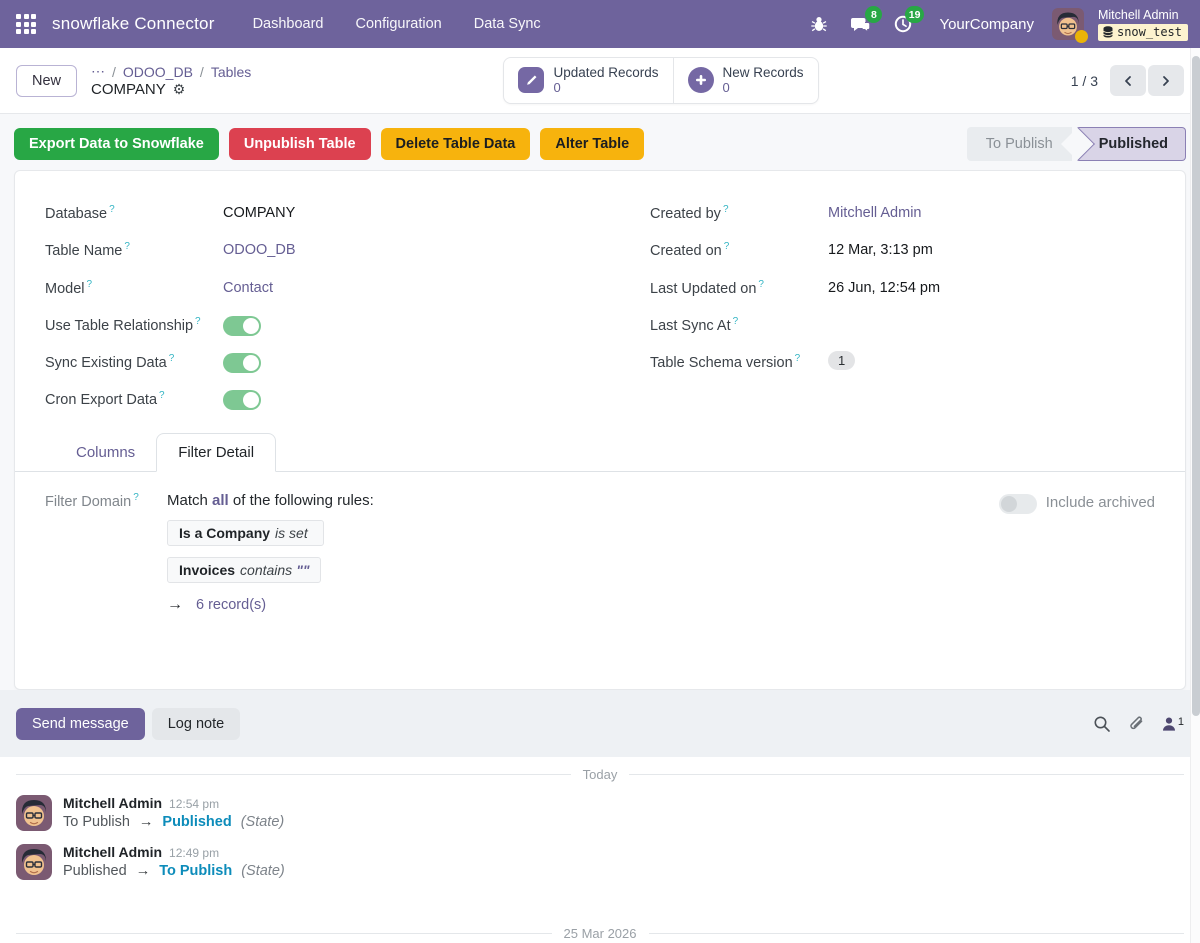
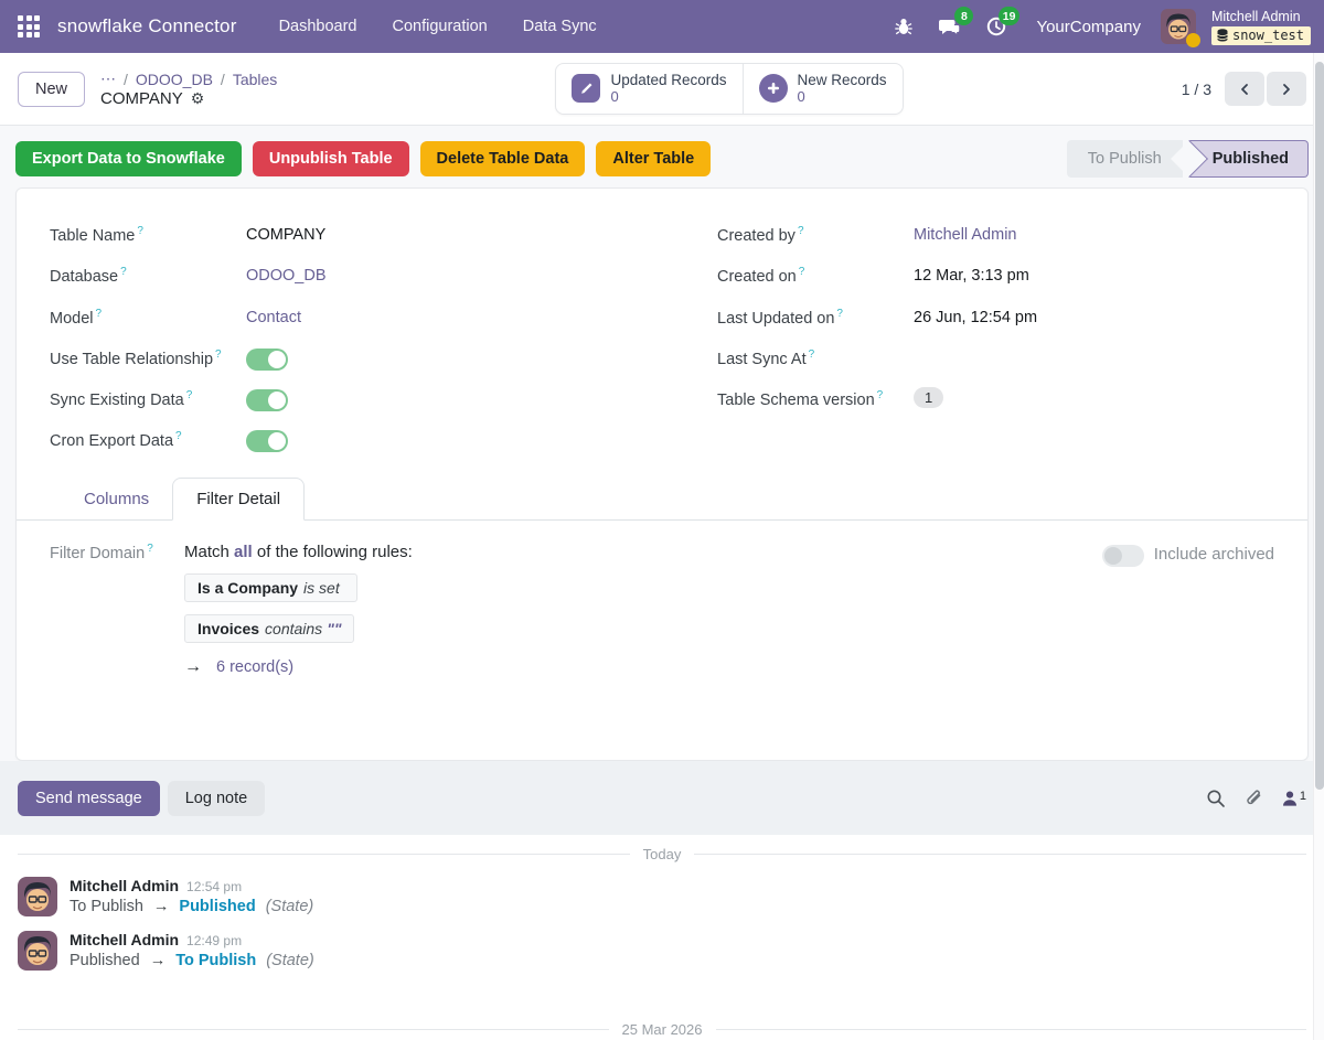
  snowflake Connector
  Dashboard
  Configuration
  Data Sync
  8
  19
  YourCompany
  Mitchell Admin
  snow_test
  New
  ⋯
  /
  ODOO_DB
  /
  Tables
  COMPANY
  ⚙
  Updated Records
  0
  New Records
  0
  1 / 3
  Export Data to Snowflake
  Unpublish Table
  Delete Table Data
  Alter Table
  To Publish
  Published
- Database ?
+ Table Name ?
  COMPANY
- Table Name ?
+ Database ?
  ODOO_DB
  Model ?
  Contact
  Use Table Relationship ?
  Sync Existing Data ?
  Cron Export Data ?
  Created by ?
  Mitchell Admin
  Created on ?
  12 Mar, 3:13 pm
  Last Updated on ?
  26 Jun, 12:54 pm
  Last Sync At ?
  Table Schema version ?
  1
  Columns
  Filter Detail
  Filter Domain ?
  Match all of the following rules:
  Is a Company is set
  Invoices contains ""
  →
  6 record(s)
  Include archived
  Send message
  Log note
  1
  Today
  Mitchell Admin
  12:54 pm
  To Publish
  →
  Published
  (State)
  Mitchell Admin
  12:49 pm
  Published
  →
  To Publish
  (State)
  25 Mar 2026
